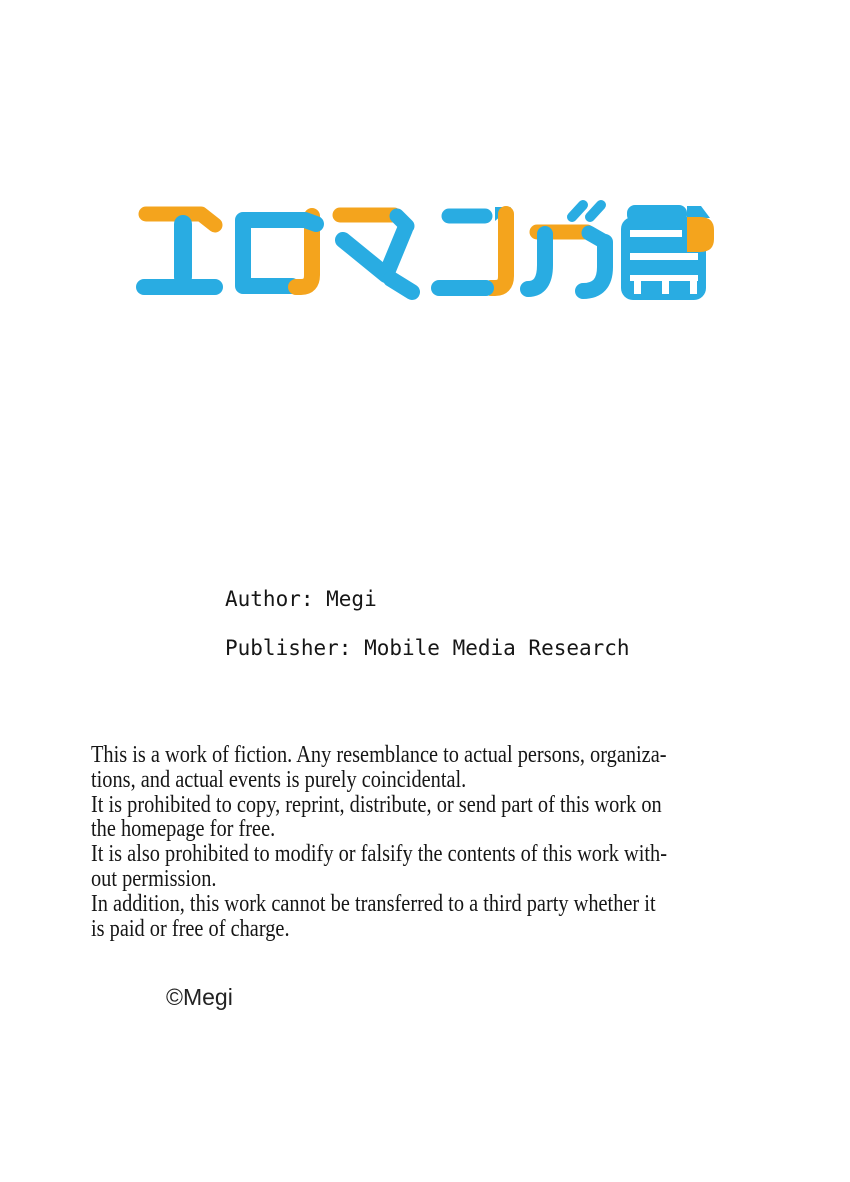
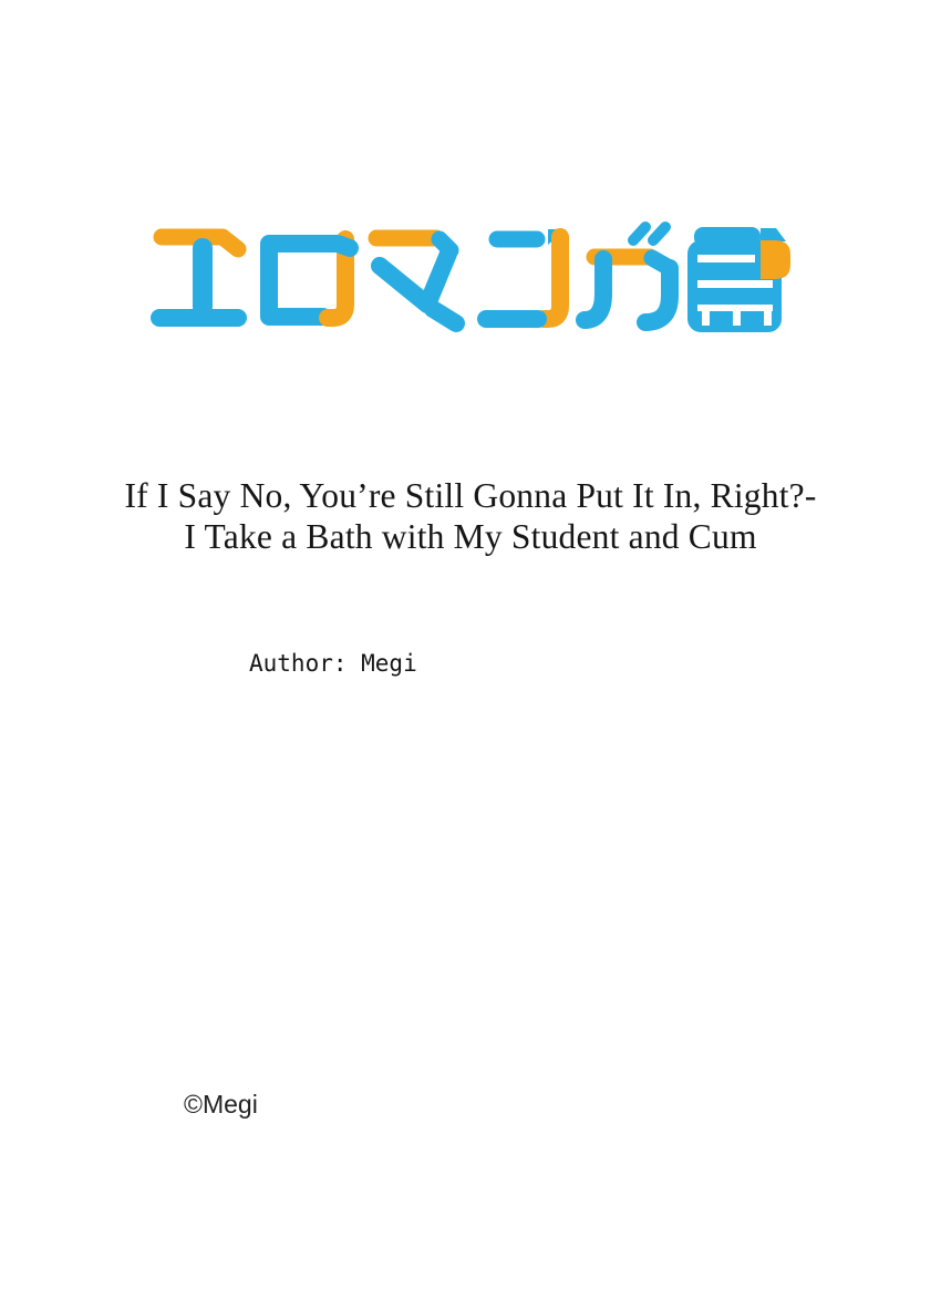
+ If I Say No, You’re Still Gonna Put It In, Right?-
+ I Take a Bath with My Student and Cum
  Author: Megi
- Publisher: Mobile Media Research
- This is a work of fiction. Any resemblance to actual persons, organiza-
- tions, and actual events is purely coincidental.
- It is prohibited to copy, reprint, distribute, or send part of this work on
- the homepage for free.
- It is also prohibited to modify or falsify the contents of this work with-
- out permission.
- In addition, this work cannot be transferred to a third party whether it
- is paid or free of charge.
  ©Megi
